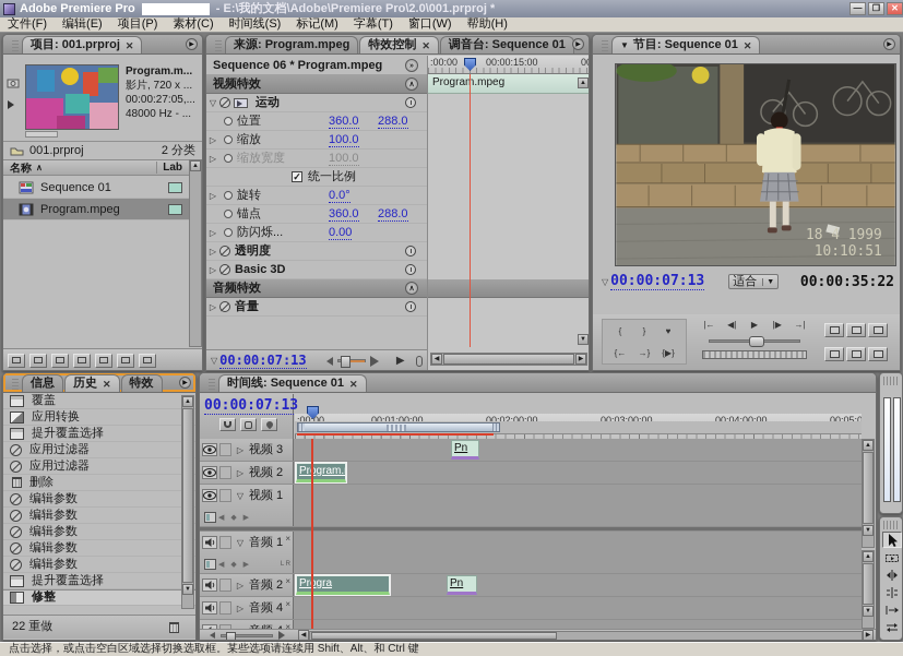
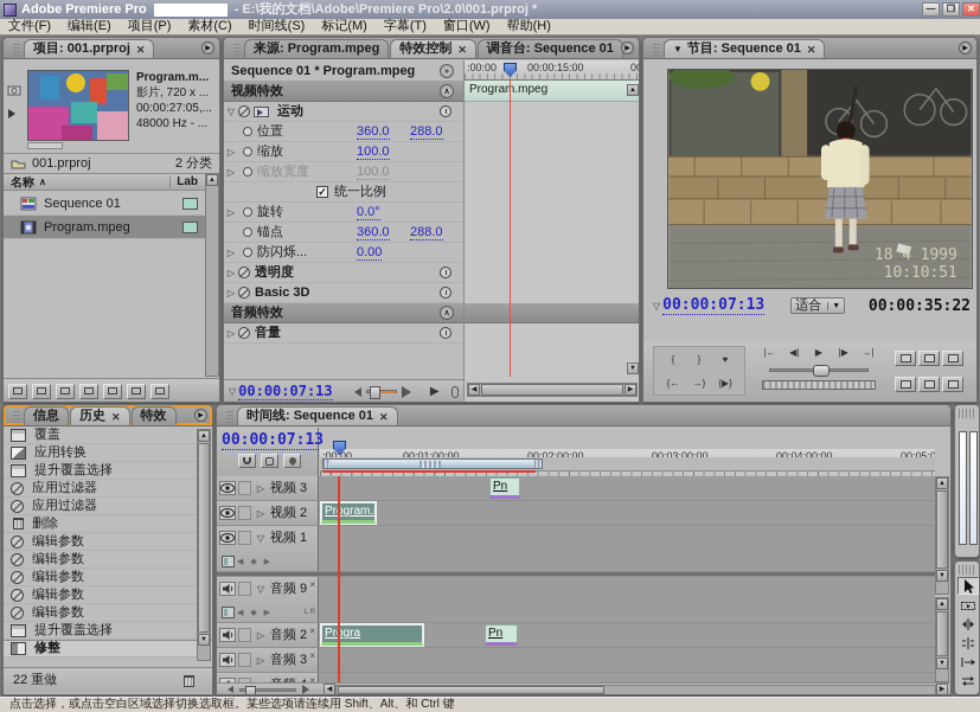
  Adobe Premiere Pro
  - E:\我的文档\Adobe\Premiere Pro\2.0\001.prproj *
  —
  ❐
  ✕
  文件(F)
  编辑(E)
  项目(P)
  素材(C)
  时间线(S)
  标记(M)
  字幕(T)
  窗口(W)
  帮助(H)
  项目: 001.prproj
  ✕
  Program.m...
  影片, 720 x ...
  00:00:27:05,...
  48000 Hz - ...
  001.prproj
  2 分类
  名称
  ∧
  Lab
  Sequence 01
  Program.mpeg
  来源: Program.mpeg
  特效控制
  ✕
  调音台: Sequence 01
- Sequence 06 * Program.mpeg
+ Sequence 01 * Program.mpeg
  视频特效
  ▽
  运动
  位置
  360.0
  288.0
  ▷
  缩放
  100.0
  ▷
  缩放宽度
  100.0
  ✓
  统一比例
  ▷
  旋转
  0.0°
  锚点
  360.0
  288.0
  ▷
  防闪烁...
  0.00
  ▷
  透明度
  ▷
  Basic 3D
  音频特效
  ▷
  音量
  :00:00
  00:00:15:00
  Progra.mpeg
  ▽
  00:00:07:13
  ▶
  ▼
  节目: Sequence 01
  ✕
  18 4 1999
  10:10:51
  ▽
  00:00:07:13
  适合
  00:00:35:22
  {
  }
  ♥
  {←
  →}
  {▶}
  |←
  ◀|
  ▶
  |▶
  →|
  信息
  历史
  ✕
  特效
  覆盖
  应用转换
  提升覆盖选择
  应用过滤器
  应用过滤器
  删除
  编辑参数
  编辑参数
  编辑参数
  编辑参数
  编辑参数
  提升覆盖选择
  修整
  22 重做
  时间线: Sequence 01
  ✕
  00:00:07:13
  :00:00
  00:01:00:00
  00:02:00:00
  00:03:00:00
  00:04:00:00
  00:05:0
  ▷
  视频 3
  Pn
  ▷
  视频 2
  Prgram.
  ▽
  视频 1
  ▽
- 音频 1
+ 音频 9
  ×
  ▷
  音频 2
  ×
  Prgra
  Pn
  ▷
- 音频 4
+ 音频 3
  ×
  ×
  点击选择，或点击空白区域选择切换选取框。某些选项请连续用 Shift、Alt、和 Ctrl 键
